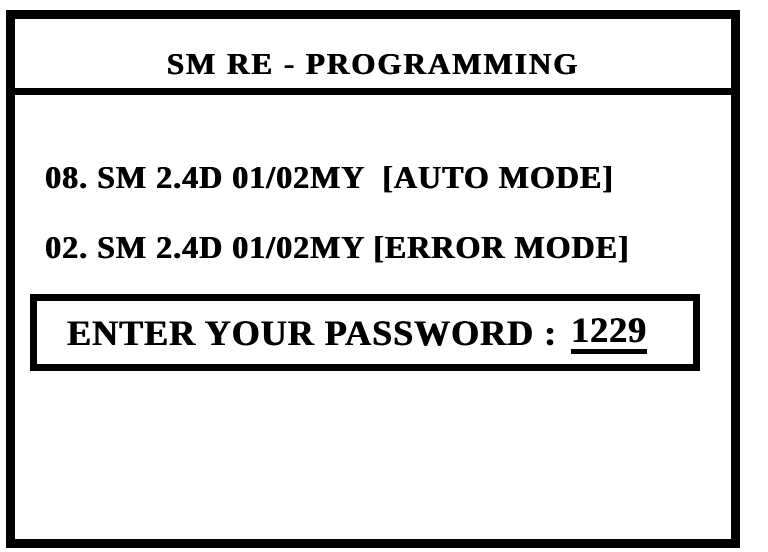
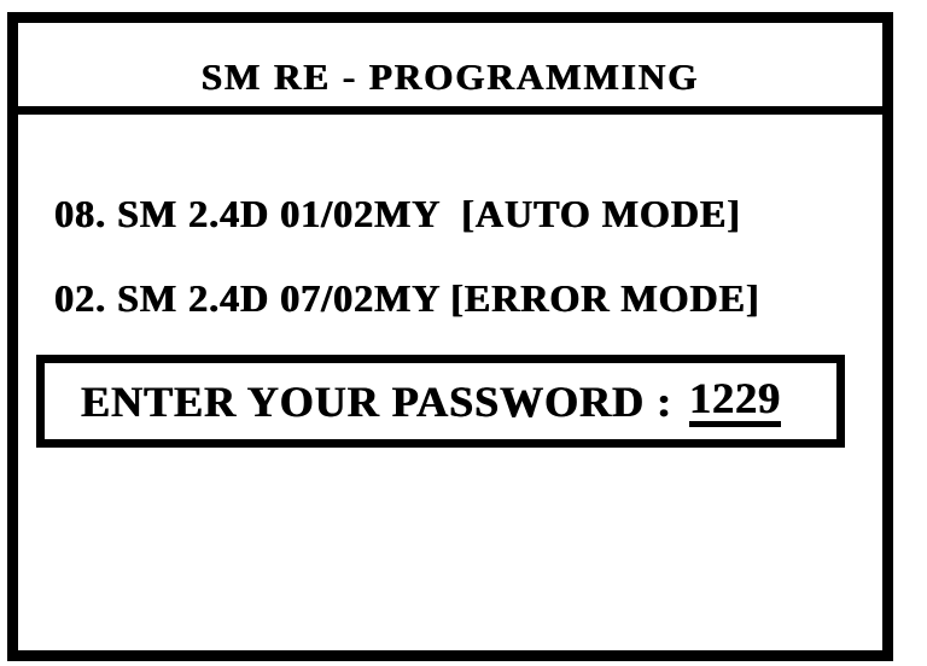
  SM RE - PROGRAMMING
  08. SM 2.4D 01/02MY [AUTO MODE]
- 02. SM 2.4D 01/02MY [ERROR MODE]
+ 02. SM 2.4D 07/02MY [ERROR MODE]
  ENTER YOUR PASSWORD :
  1229
